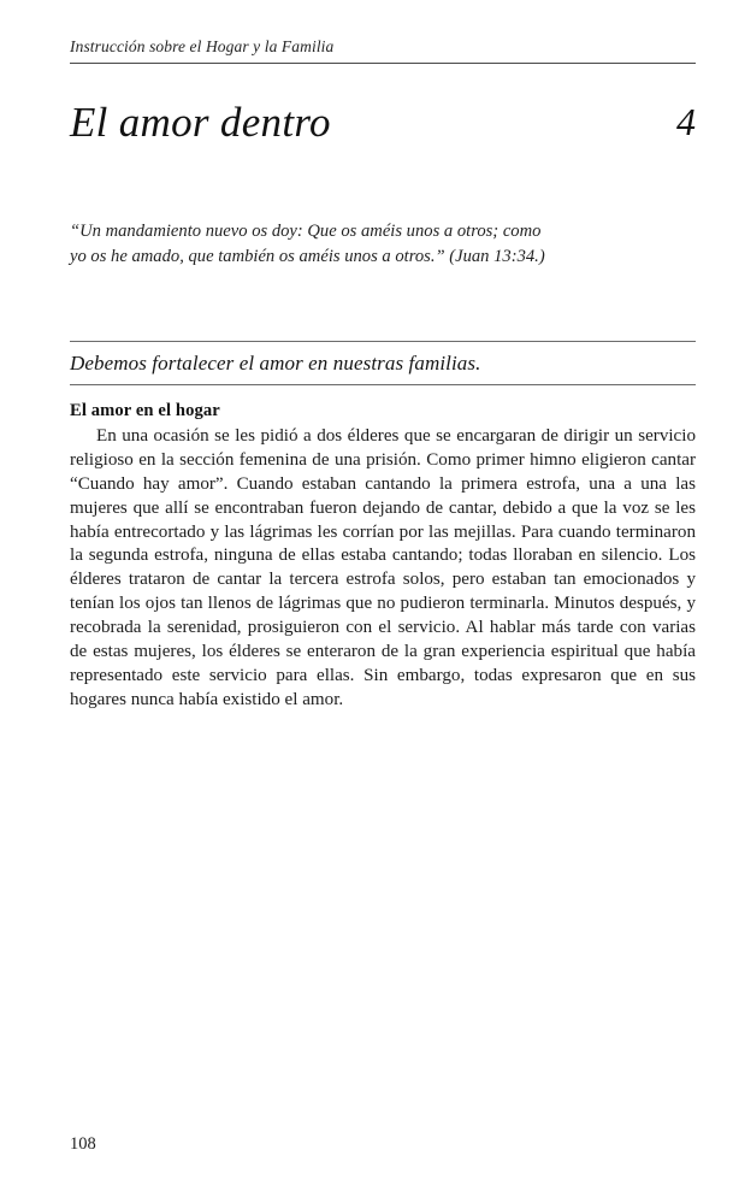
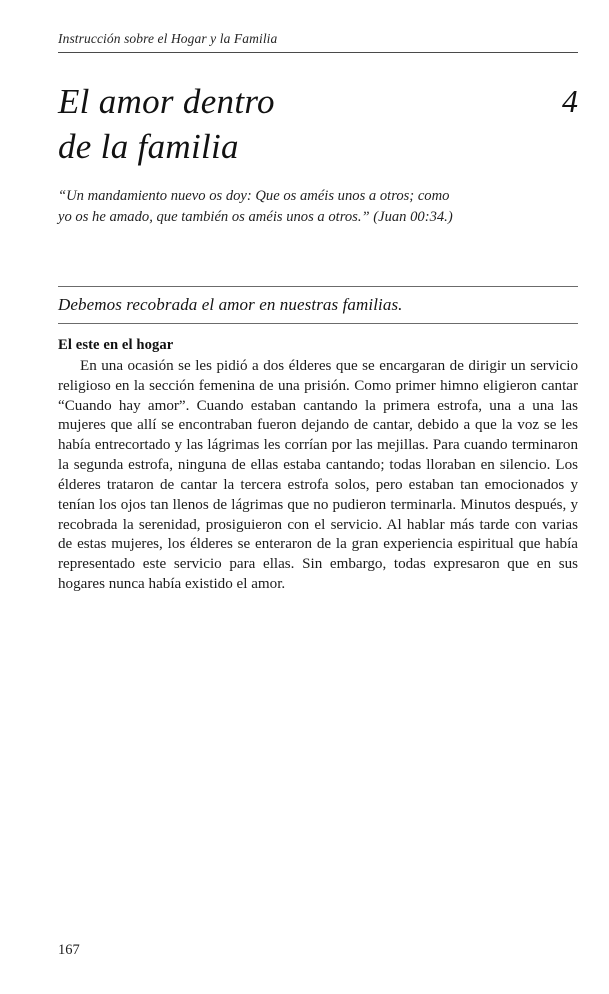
  Instrucción sobre el Hogar y la Familia
  El amor dentro
+ de la familia
  4
- “Un mandamiento nuevo os doy: Que os améis unos a otros; como yo os he amado, que también os améis unos a otros.” (Juan 13:34.)
+ “Un mandamiento nuevo os doy: Que os améis unos a otros; como yo os he amado, que también os améis unos a otros.” (Juan 00:34.)
- Debemos fortalecer el amor en nuestras familias.
+ Debemos recobrada el amor en nuestras familias.
- El amor en el hogar
+ El este en el hogar
  En una ocasión se les pidió a dos élderes que se encargaran de dirigir un servicio religioso en la sección femenina de una prisión. Como primer himno eligieron cantar “Cuando hay amor”. Cuando estaban cantando la primera estrofa, una a una las mujeres que allí se encontraban fueron dejando de cantar, debido a que la voz se les había entrecortado y las lágrimas les corrían por las mejillas. Para cuando terminaron la segunda estrofa, ninguna de ellas estaba cantando; todas lloraban en silencio. Los élderes trataron de cantar la tercera estrofa solos, pero estaban tan emocionados y tenían los ojos tan llenos de lágrimas que no pudieron terminarla. Minutos después, y recobrada la serenidad, prosiguieron con el servicio. Al hablar más tarde con varias de estas mujeres, los élderes se enteraron de la gran experiencia espiritual que había representado este servicio para ellas. Sin embargo, todas expresaron que en sus hogares nunca había existido el amor.
- 108
+ 167
